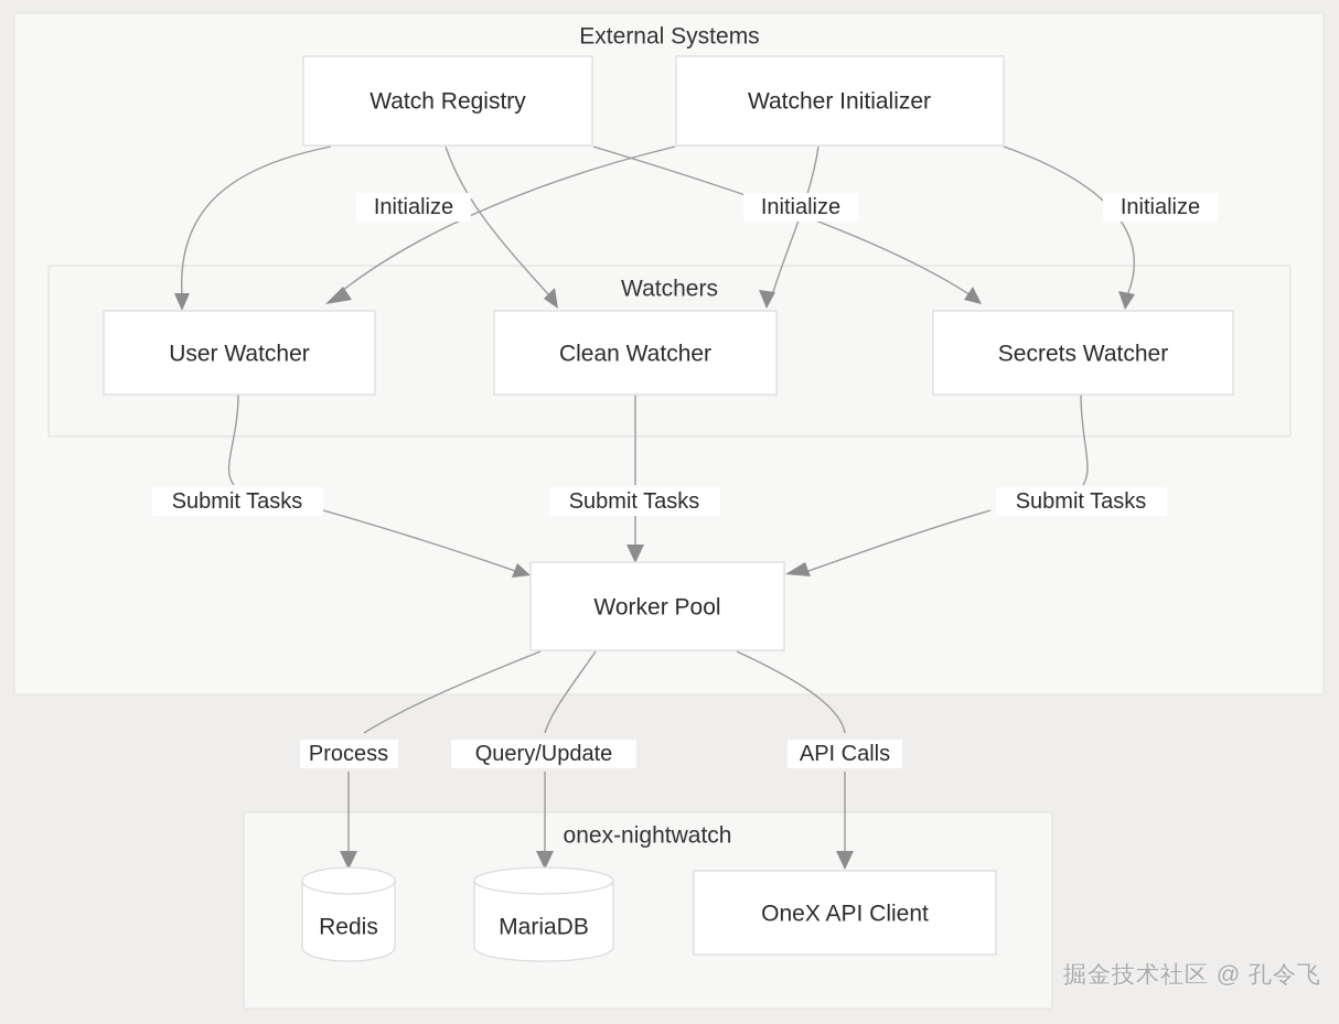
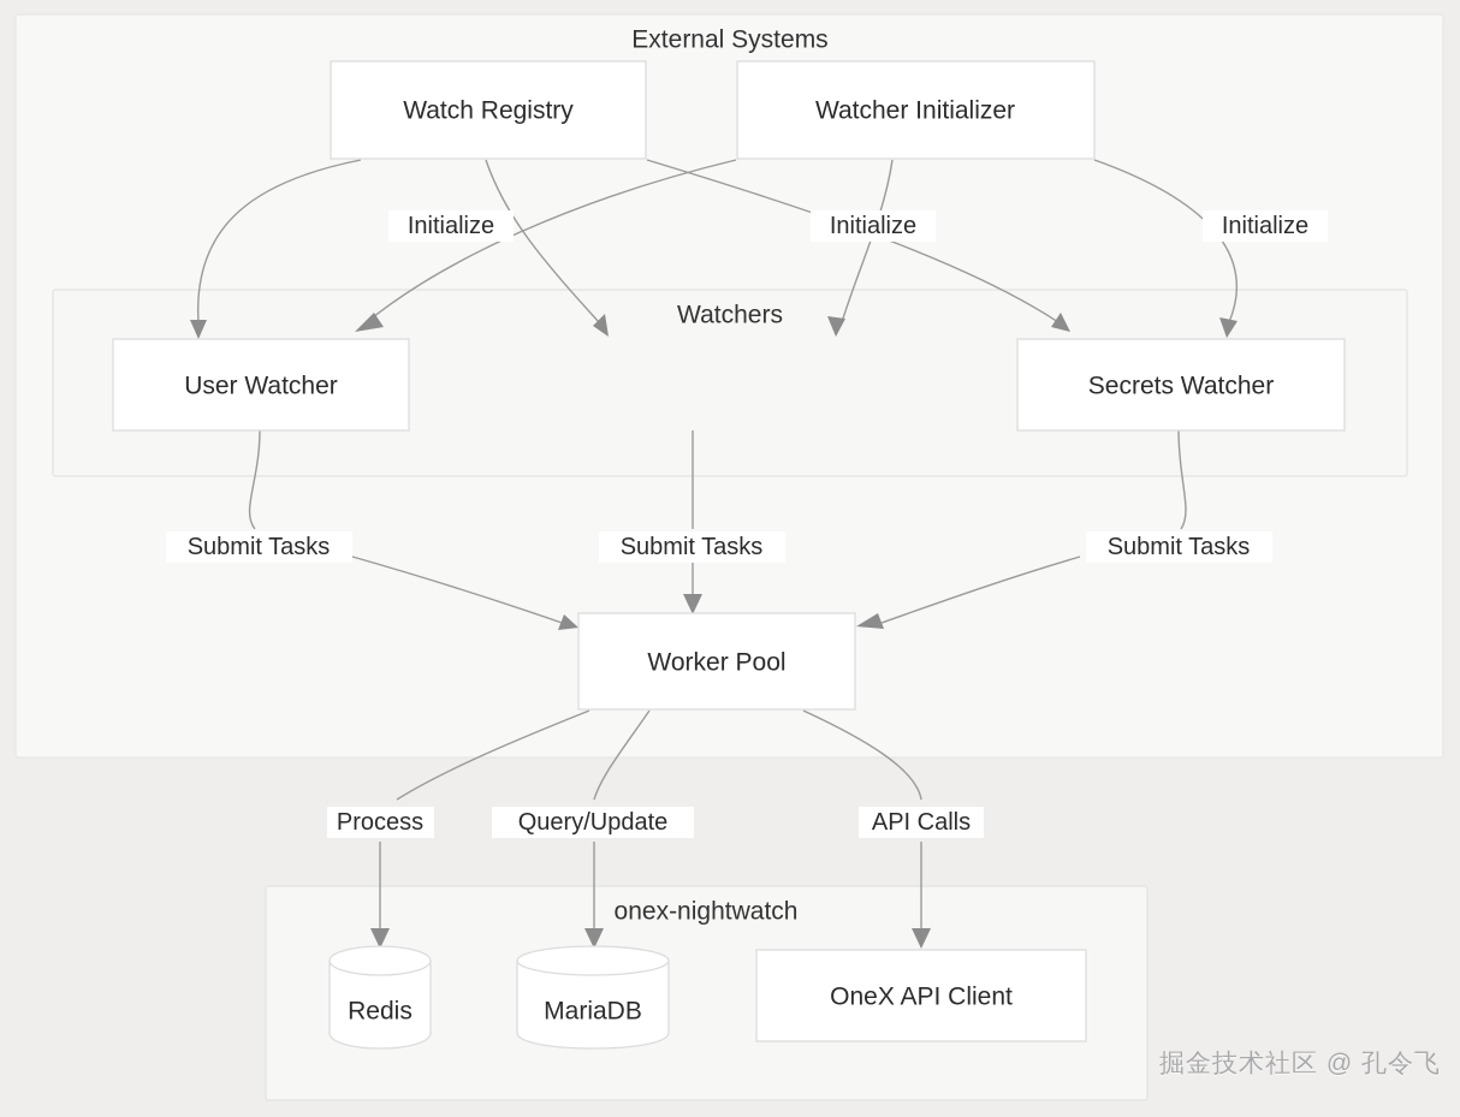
  External Systems
  Watchers
  onex-nightwatch
  Initialize
  Initialize
  Initialize
  Submit Tasks
  Submit Tasks
  Submit Tasks
  Process
  Query/Update
  API Calls
  Watch Registry
  Watcher Initializer
  User Watcher
- Clean Watcher
  Secrets Watcher
  Worker Pool
  Redis
  MariaDB
  OneX API Client
  掘金技术社区 @ 孔令飞
